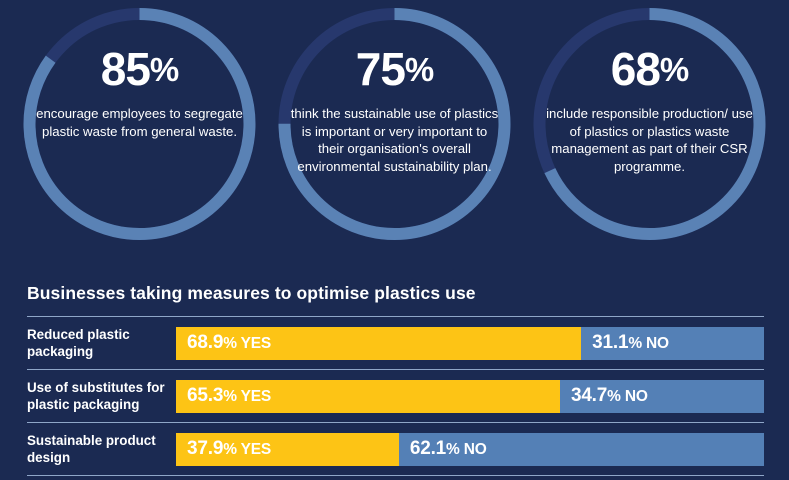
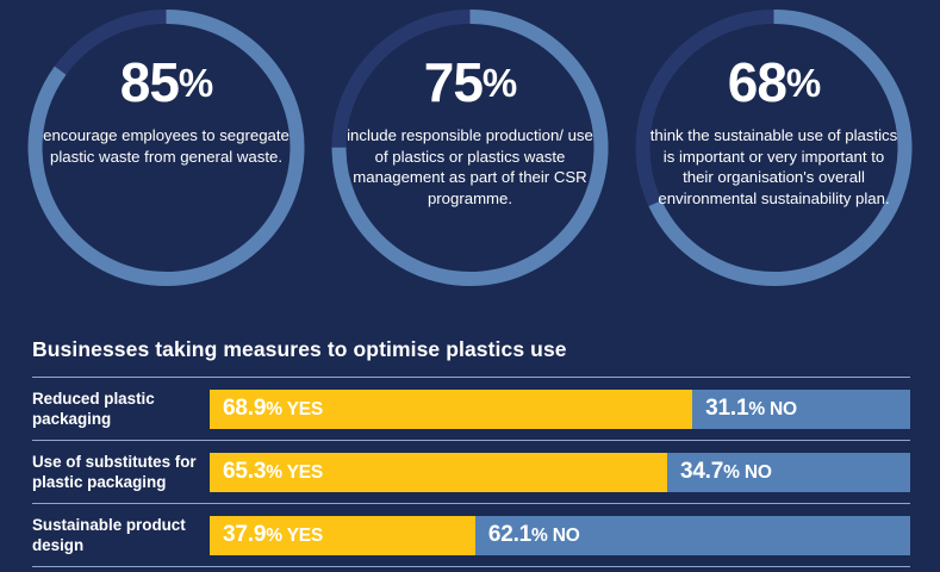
  85%
  encourage employees to segregate plastic waste from general waste.
  75%
- think the sustainable use of plastics is important or very important to their organisation's overall environmental sustainability plan.
+ include responsible production/ use of plastics or plastics waste management as part of their CSR programme.
  68%
- include responsible production/ use of plastics or plastics waste management as part of their CSR programme.
+ think the sustainable use of plastics is important or very important to their organisation's overall environmental sustainability plan.
  Businesses taking measures to optimise plastics use
  Reduced plastic packaging
  68.9% YES
  31.1% NO
  Use of substitutes for plastic packaging
  65.3% YES
  34.7% NO
  Sustainable product design
  37.9% YES
  62.1% NO
